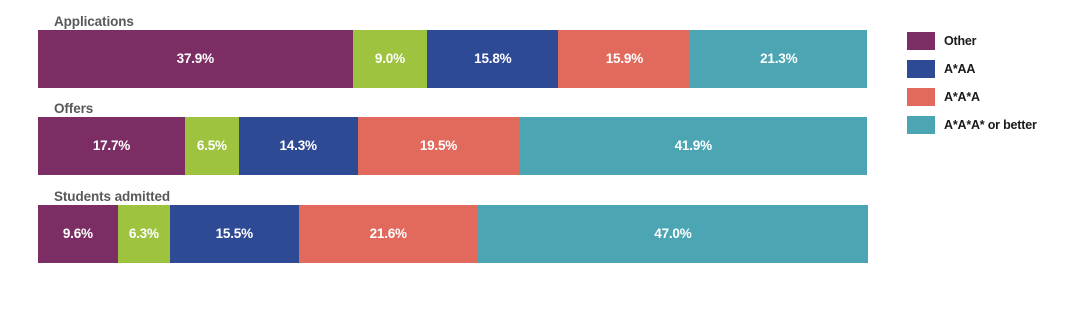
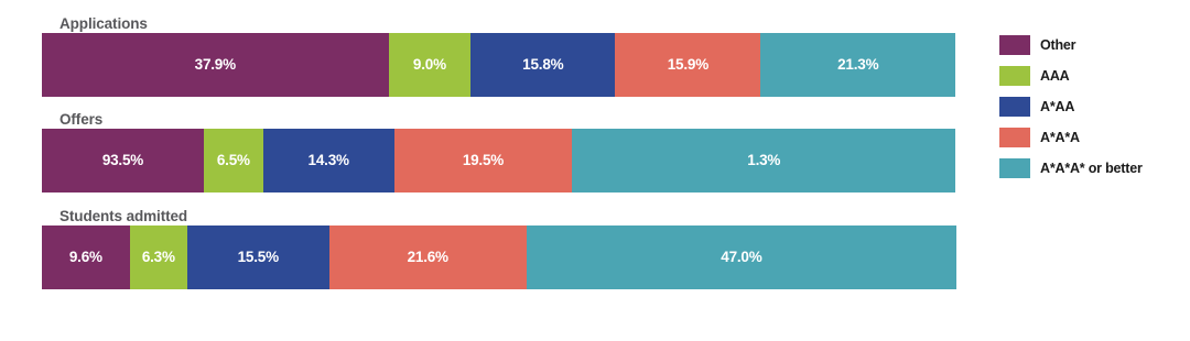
  37.9%
  9.0%
  15.8%
  15.9%
  21.3%
  Applications
- 17.7%
+ 93.5%
  6.5%
  14.3%
  19.5%
- 41.9%
+ 1.3%
  Offers
  9.6%
  6.3%
  15.5%
  21.6%
  47.0%
  Students admitted
  Other
+ AAA
  A*AA
  A*A*A
  A*A*A* or better
